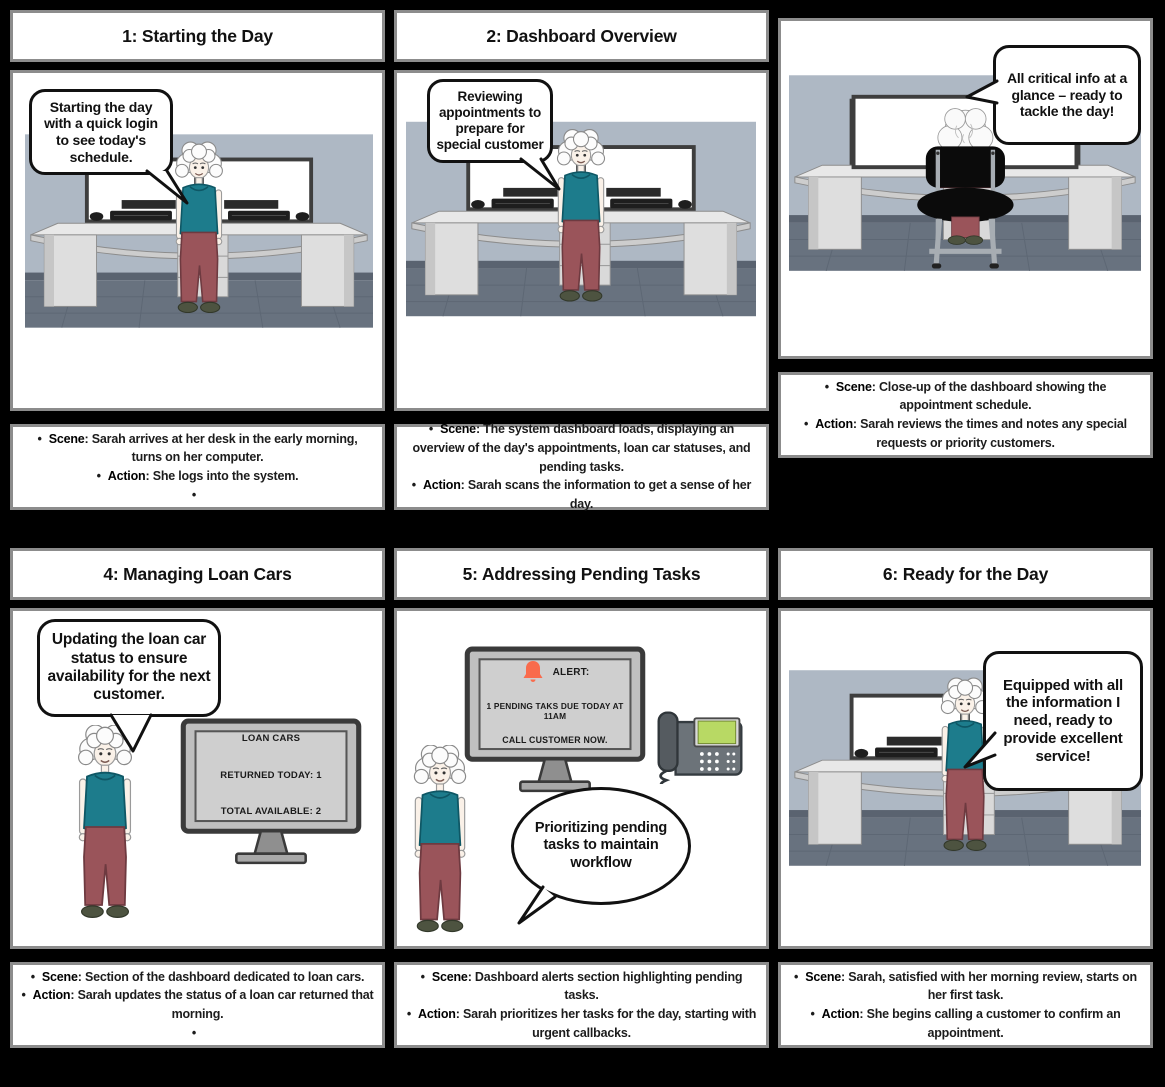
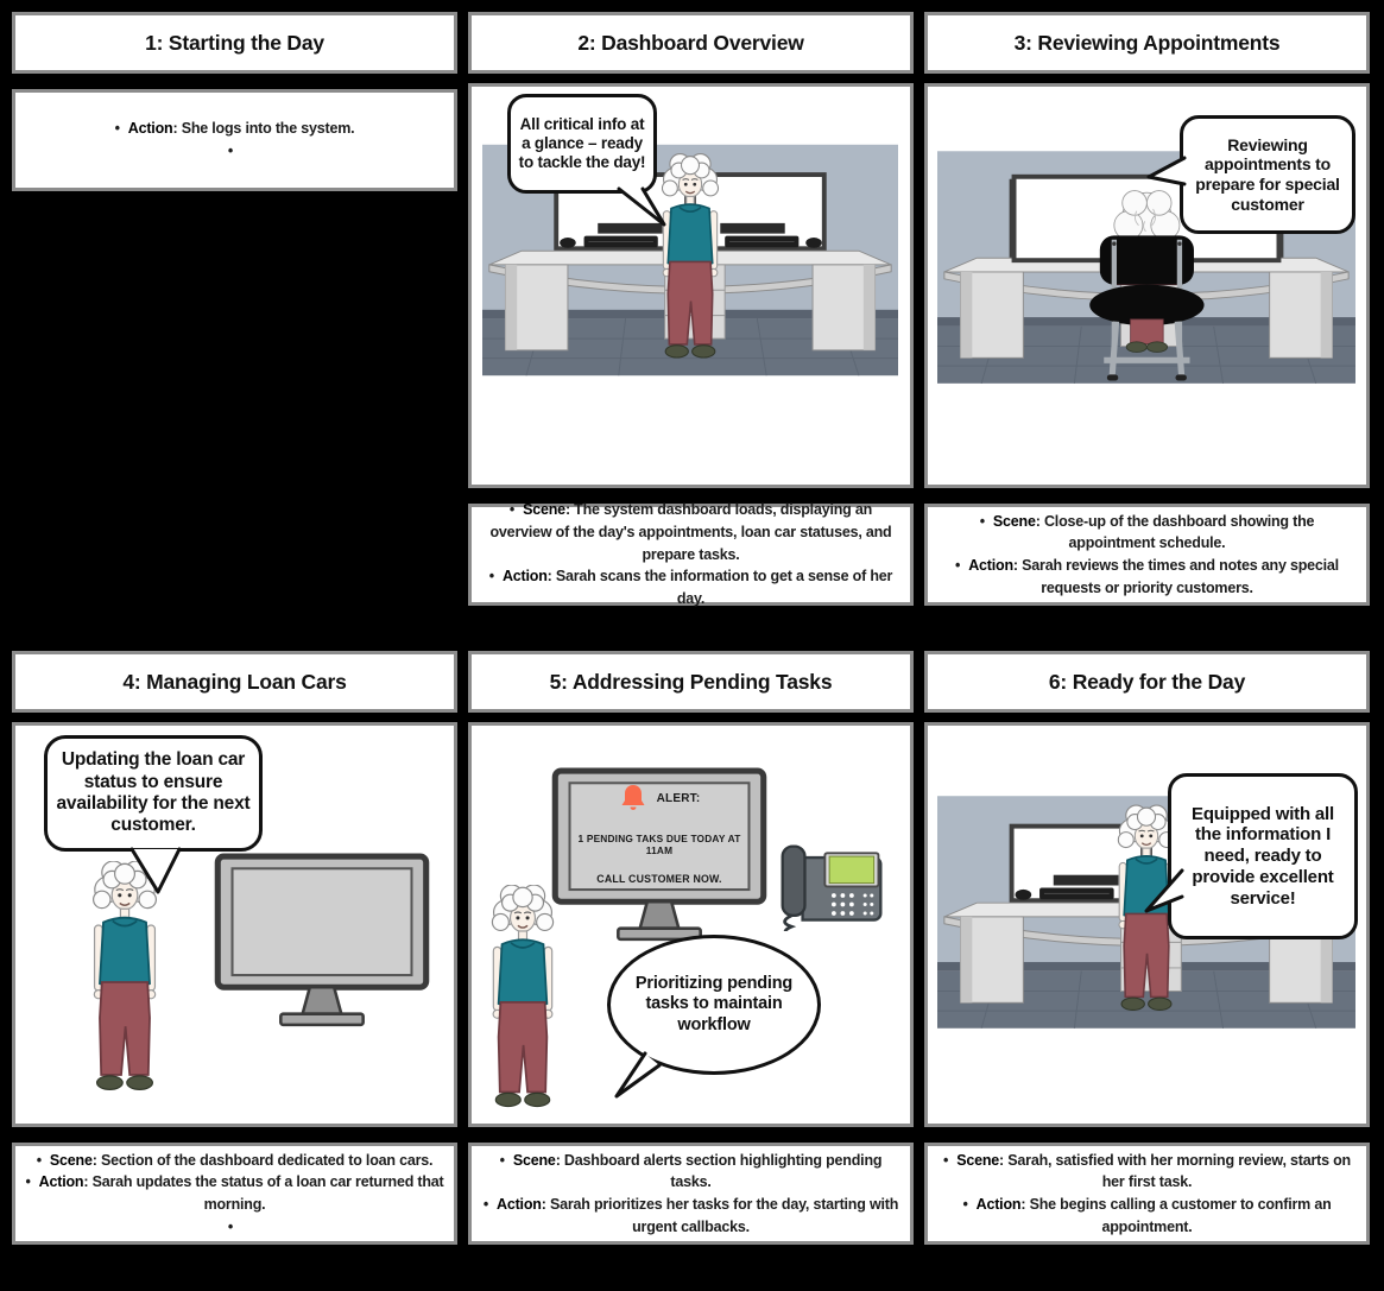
  1: Starting the Day
- Starting the day with a quick login to see today's schedule.
- • Scene: Sarah arrives at her desk in the early morning, turns on her computer.
  • Action: She logs into the system.
  •
  2: Dashboard Overview
- Reviewing appointments to prepare for special customer
+ All critical info at a glance – ready to tackle the day!
- • Scene: The system dashboard loads, displaying an overview of the day's appointments, loan car statuses, and pending tasks.
+ • Scene: The system dashboard loads, displaying an overview of the day's appointments, loan car statuses, and prepare tasks.
  • Action: Sarah scans the information to get a sense of her day.
+ 3: Reviewing Appointments
- All critical info at a glance – ready to tackle the day!
+ Reviewing appointments to prepare for special customer
  • Scene: Close-up of the dashboard showing the appointment schedule.
  • Action: Sarah reviews the times and notes any special requests or priority customers.
  4: Managing Loan Cars
  Updating the loan car status to ensure availability for the next customer.
- LOAN CARS
- RETURNED TODAY: 1
- TOTAL AVAILABLE: 2
  • Scene: Section of the dashboard dedicated to loan cars.
  • Action: Sarah updates the status of a loan car returned that morning.
  •
  5: Addressing Pending Tasks
  ALERT:
  1 PENDING TAKS DUE TODAY AT 11AM
  CALL CUSTOMER NOW.
  Prioritizing pending tasks to maintain workflow
  • Scene: Dashboard alerts section highlighting pending tasks.
  • Action: Sarah prioritizes her tasks for the day, starting with urgent callbacks.
  6: Ready for the Day
  Equipped with all the information I need, ready to provide excellent service!
  • Scene: Sarah, satisfied with her morning review, starts on her first task.
  • Action: She begins calling a customer to confirm an appointment.
